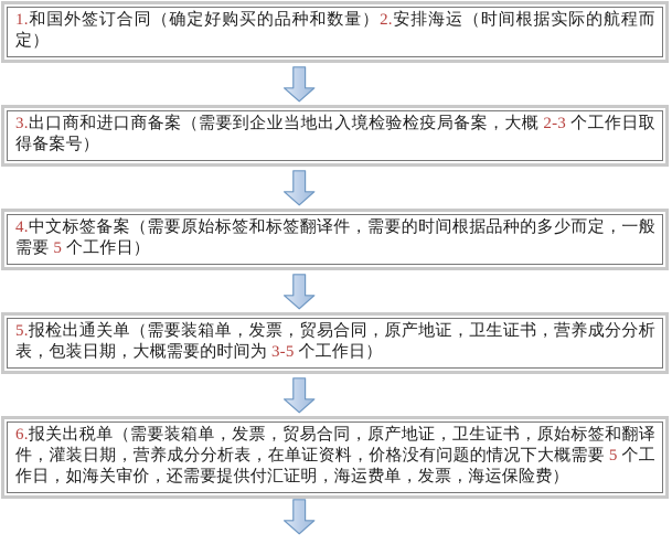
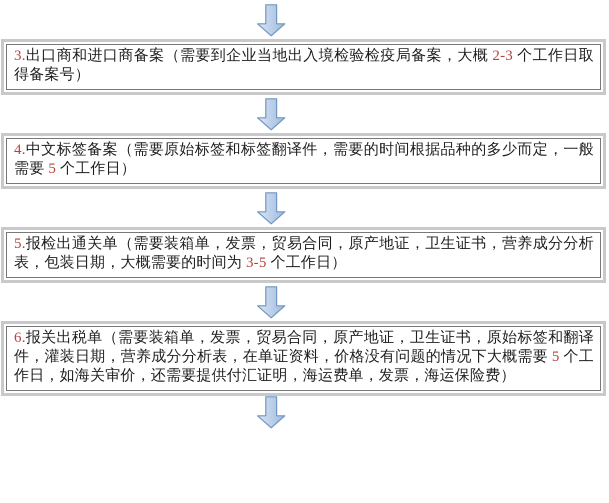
- 1.和国外签订合同（确定好购买的品种和数量）2.安排海运（时间根据实际的航程而定）
  3.出口商和进口商备案（需要到企业当地出入境检验检疫局备案，大概 2-3 个工作日取得备案号）
  4.中文标签备案（需要原始标签和标签翻译件，需要的时间根据品种的多少而定，一般需要 5 个工作日）
  5.报检出通关单（需要装箱单，发票，贸易合同，原产地证，卫生证书，营养成分分析表，包装日期，大概需要的时间为 3-5 个工作日）
  6.报关出税单（需要装箱单，发票，贸易合同，原产地证，卫生证书，原始标签和翻译件，灌装日期，营养成分分析表，在单证资料，价格没有问题的情况下大概需要 5 个工作日，如海关审价，还需要提供付汇证明，海运费单，发票，海运保险费）
